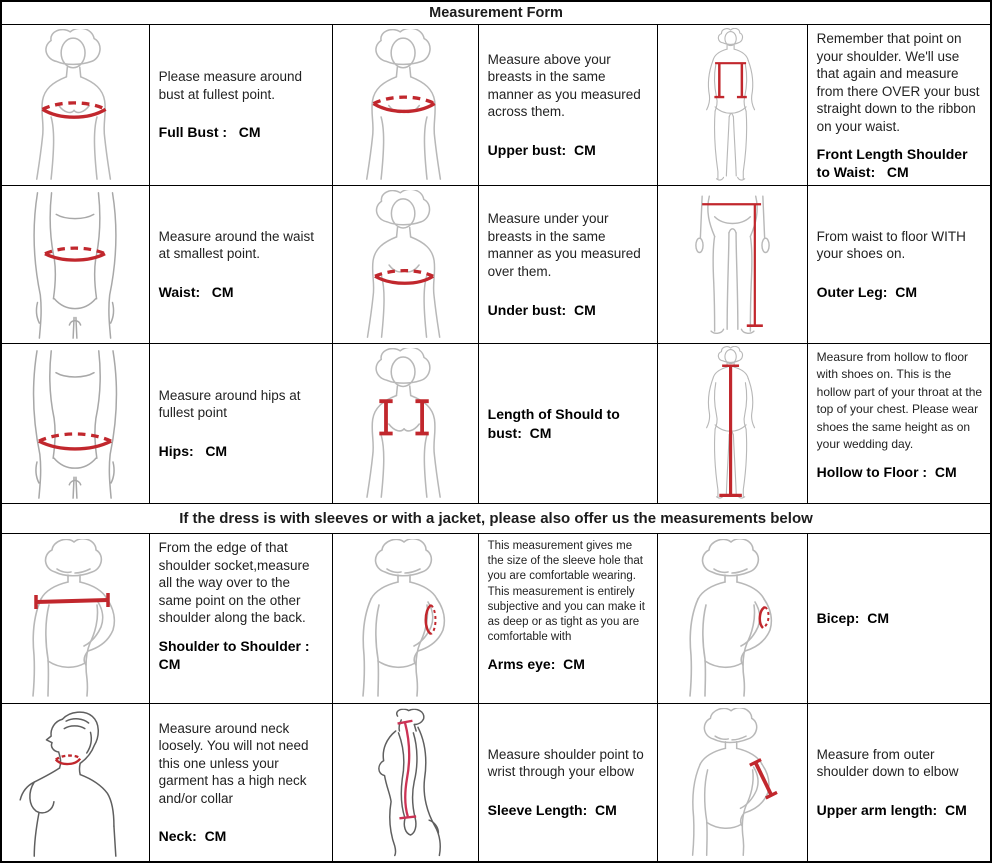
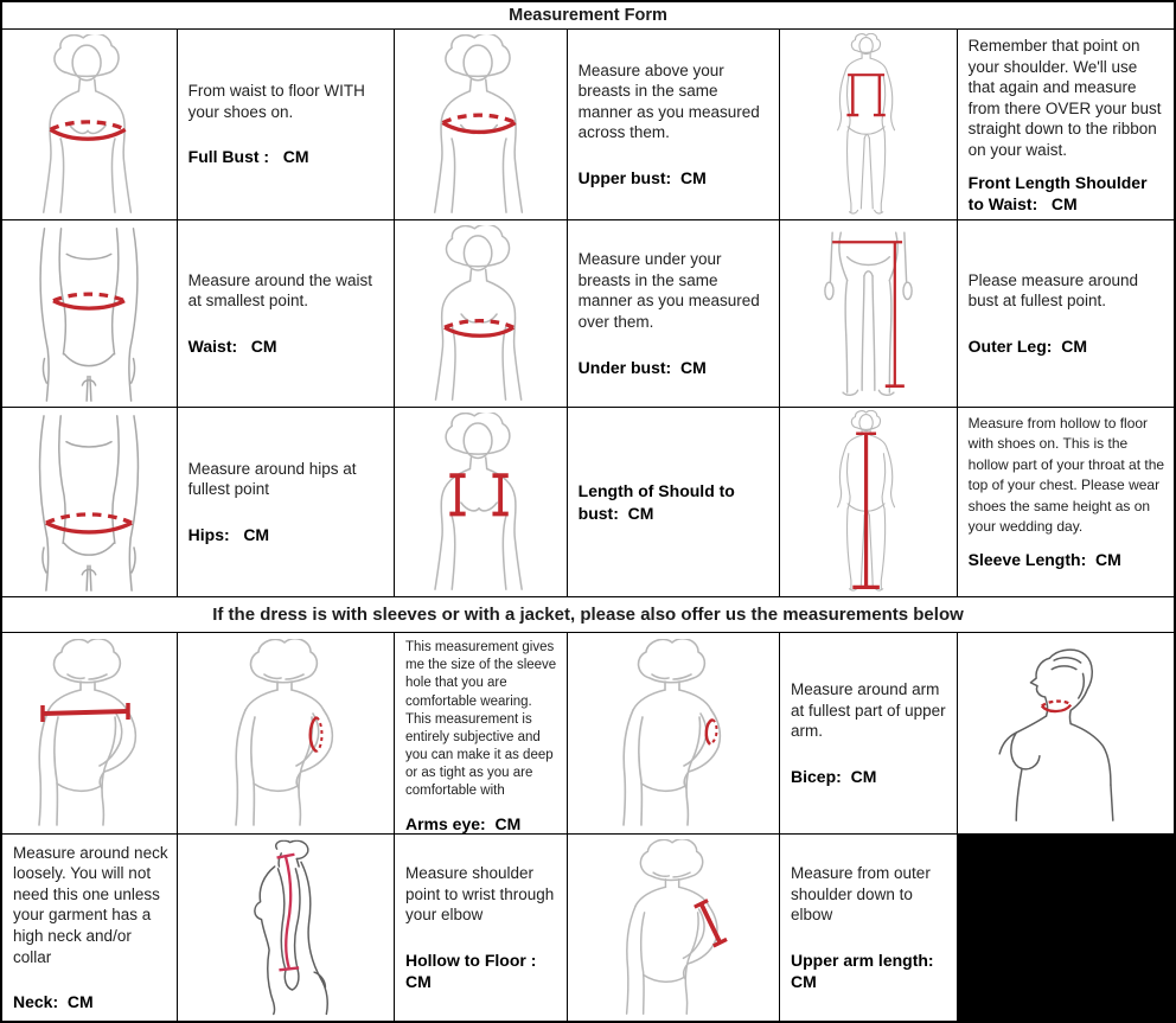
  Measurement Form
- Please measure around bust at fullest point.
+ From waist to floor WITH your shoes on.
  Full Bust : CM
  Measure above your breasts in the same manner as you measured across them.
  Upper bust: CM
  Remember that point on your shoulder. We'll use that again and measure from there OVER your bust straight down to the ribbon on your waist.
  Front Length Shoulder to Waist: CM
  Measure around the waist at smallest point.
  Waist: CM
  Measure under your breasts in the same manner as you measured over them.
  Under bust: CM
- From waist to floor WITH your shoes on.
+ Please measure around bust at fullest point.
  Outer Leg: CM
  Measure around hips at fullest point
  Hips: CM
  Length of Should to bust: CM
  Measure from hollow to floor with shoes on. This is the hollow part of your throat at the top of your chest. Please wear shoes the same height as on your wedding day.
- Hollow to Floor : CM
+ Sleeve Length: CM
  If the dress is with sleeves or with a jacket, please also offer us the measurements below
- From the edge of that shoulder socket,measure all the way over to the same point on the other shoulder along the back.
- Shoulder to Shoulder : CM
  This measurement gives me the size of the sleeve hole that you are comfortable wearing. This measurement is entirely subjective and you can make it as deep or as tight as you are comfortable with
  Arms eye: CM
+ Measure around arm at fullest part of upper arm.
  Bicep: CM
  Measure around neck loosely. You will not need this one unless your garment has a high neck and/or collar
  Neck: CM
  Measure shoulder point to wrist through your elbow
- Sleeve Length: CM
+ Hollow to Floor : CM
  Measure from outer shoulder down to elbow
  Upper arm length: CM
